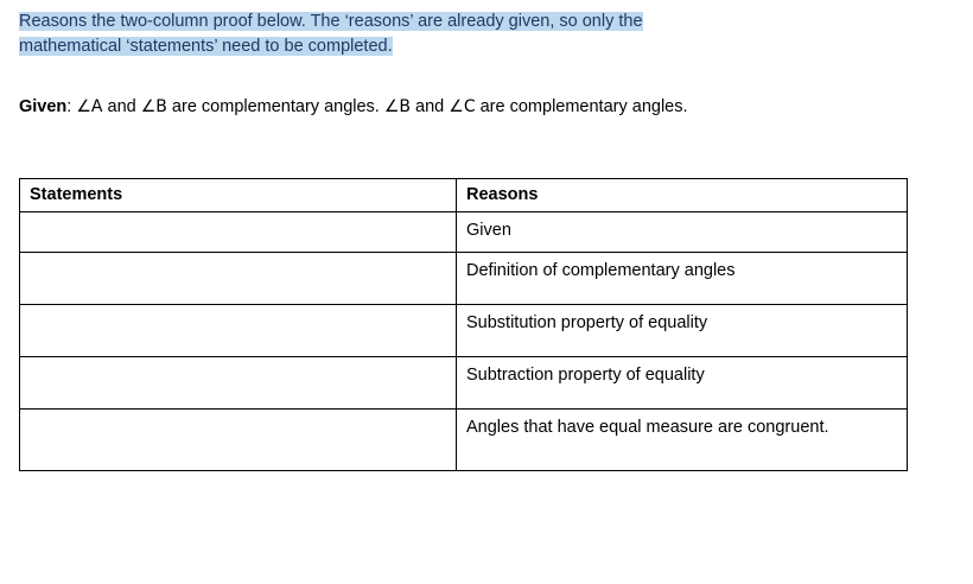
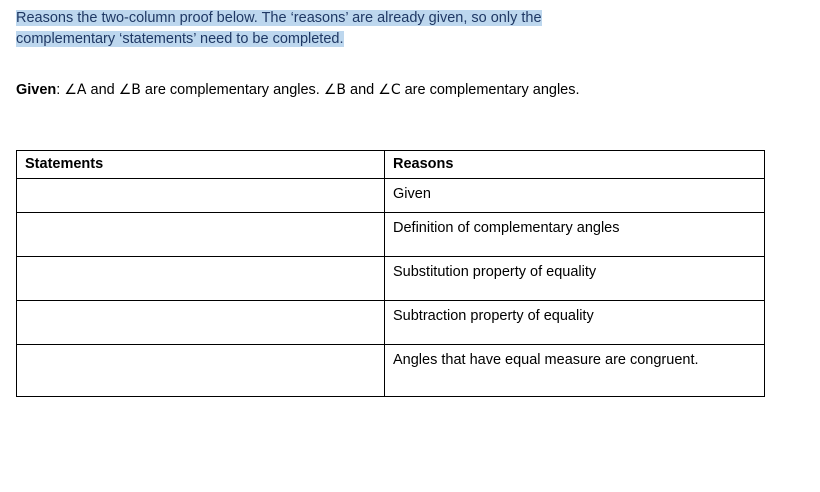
  Reasons the two-column proof below. The ‘reasons’ are already given, so only the
- mathematical ‘statements’ need to be completed.
+ complementary ‘statements’ need to be completed.
  Given: ∠A and ∠B are complementary angles. ∠B and ∠C are complementary angles.
  Statements	Reasons
  	Given
  	Definition of complementary angles
  	Substitution property of equality
  	Subtraction property of equality
  	Angles that have equal measure are congruent.
